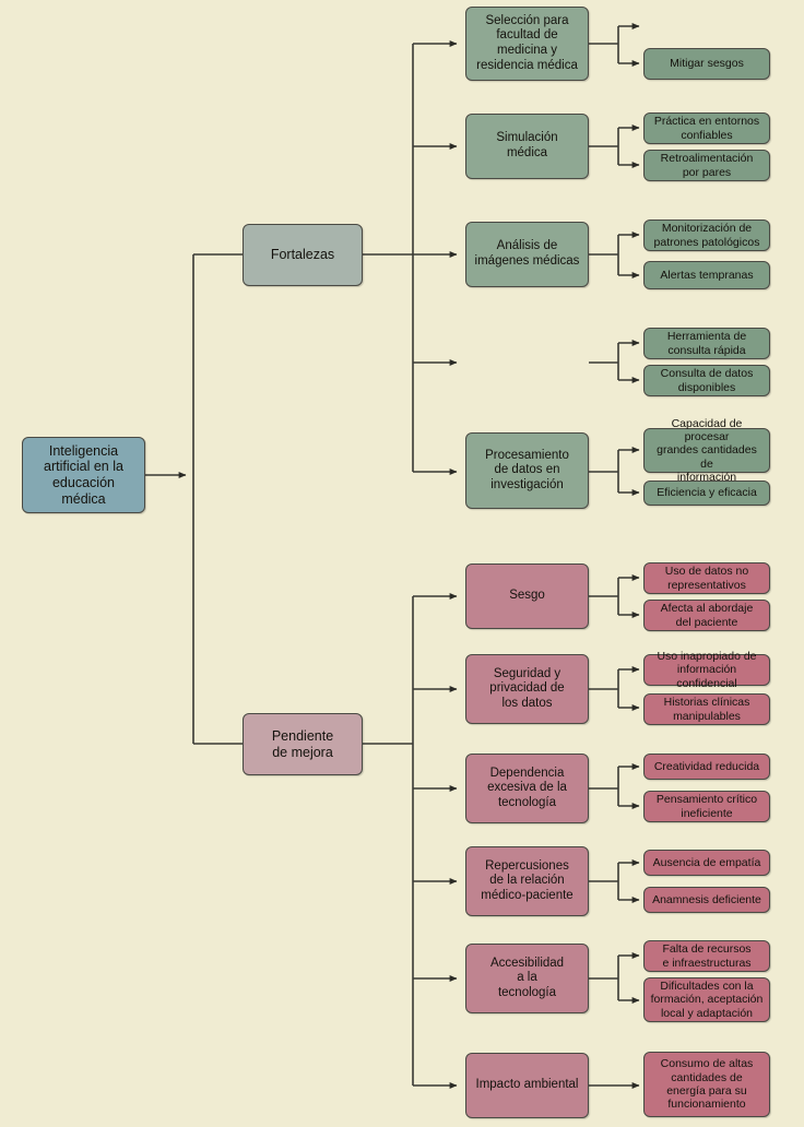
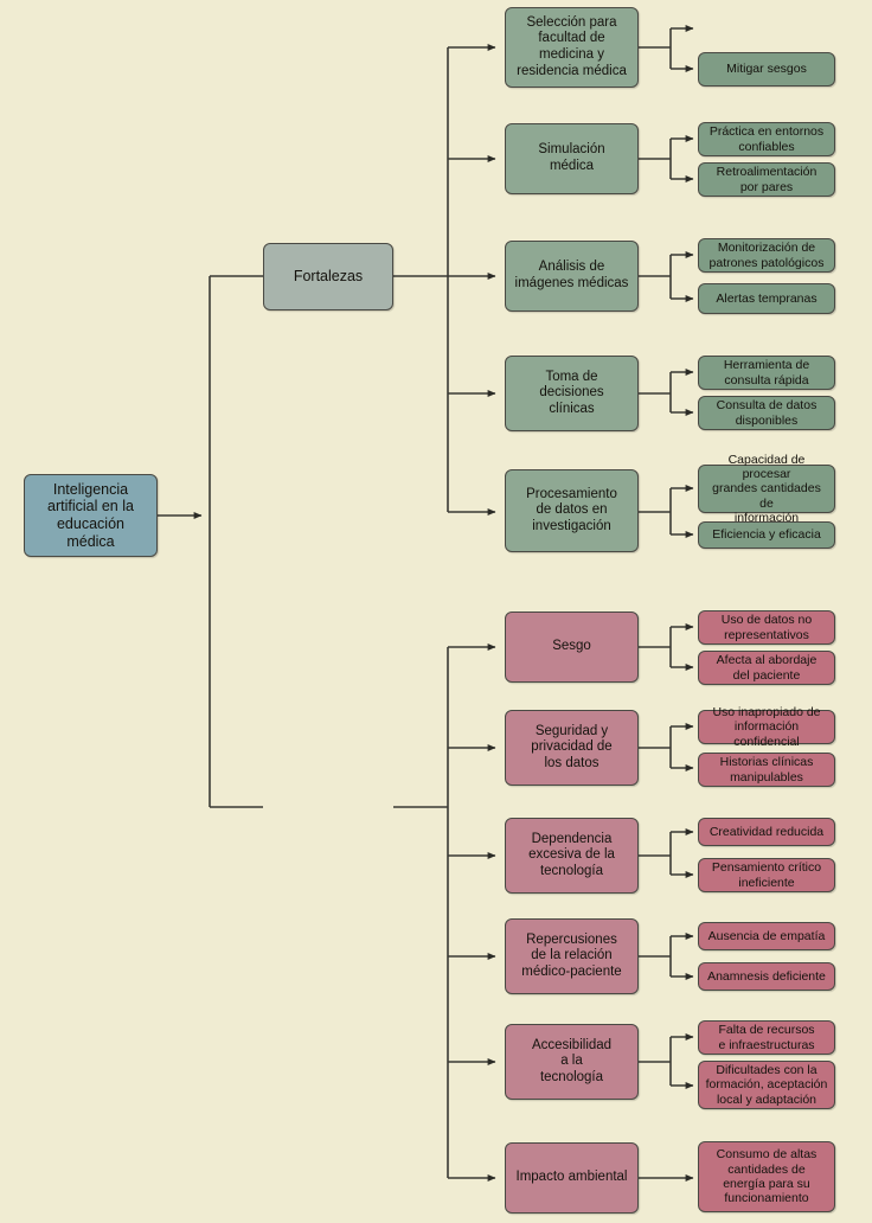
  Inteligencia
  artificial en la
  educación
  médica
  Fortalezas
- Pendiente
- de mejora
  Selección para
  facultad de
  medicina y
  residencia médica
  Simulación
  médica
  Análisis de
  imágenes médicas
+ Toma de
+ decisiones
+ clínicas
  Procesamiento
  de datos en
  investigación
  Mitigar sesgos
  Práctica en entornos
  confiables
  Retroalimentación
  por pares
  Monitorización de
  patrones patológicos
  Alertas tempranas
  Herramienta de
  consulta rápida
  Consulta de datos
  disponibles
  Capacidad de procesar
  grandes cantidades de
  información
  Eficiencia y eficacia
  Sesgo
  Seguridad y
  privacidad de
  los datos
  Dependencia
  excesiva de la
  tecnología
  Repercusiones
  de la relación
  médico-paciente
  Accesibilidad
  a la
  tecnología
  Impacto ambiental
  Uso de datos no
  representativos
  Afecta al abordaje
  del paciente
  Uso inapropiado de
  información confidencial
  Historias clínicas
  manipulables
  Creatividad reducida
  Pensamiento crítico
  ineficiente
  Ausencia de empatía
  Anamnesis deficiente
  Falta de recursos
  e infraestructuras
  Dificultades con la
  formación, aceptación
  local y adaptación
  Consumo de altas
  cantidades de
  energía para su
  funcionamiento
